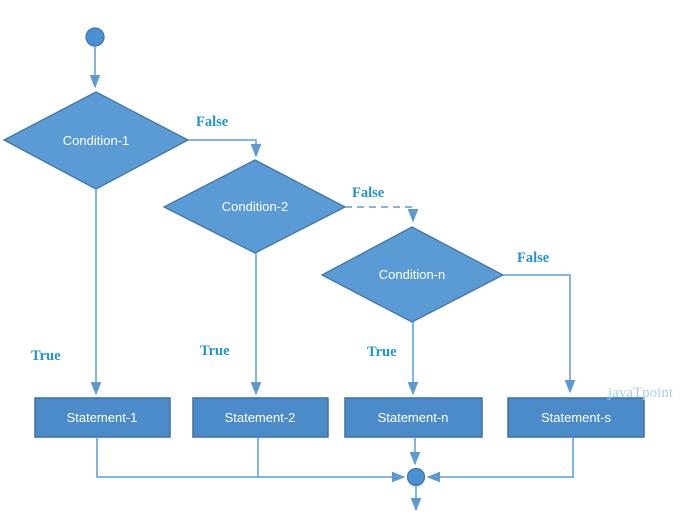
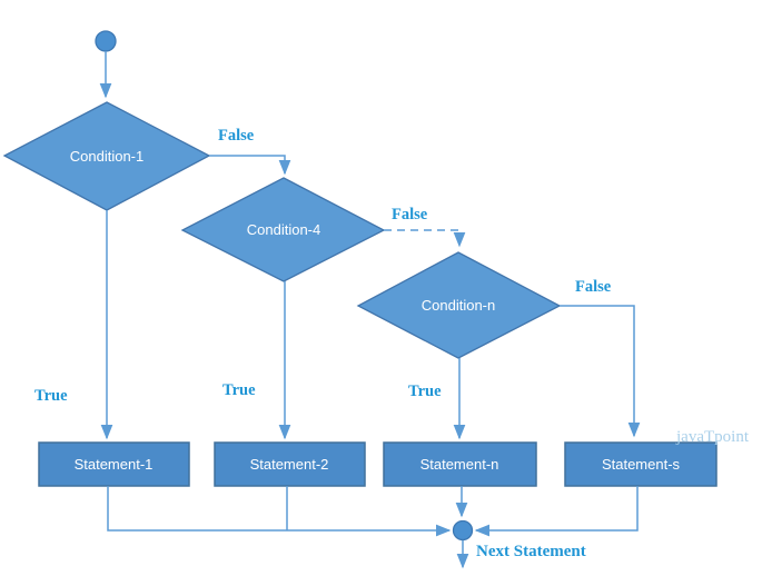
  Condition-1
  False
- Condition-2
+ Condition-4
  False
  Condition-n
  False
  True
  True
  True
  Statement-1
  Statement-2
  Statement-n
  Statement-s
+ Next Statement
  javaTpoint
